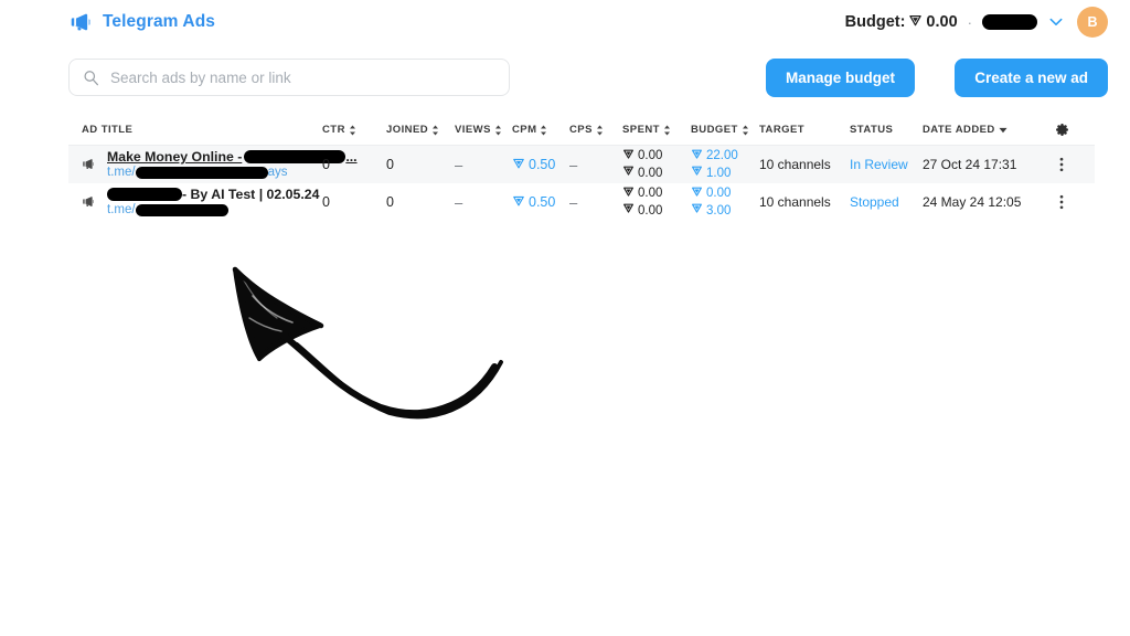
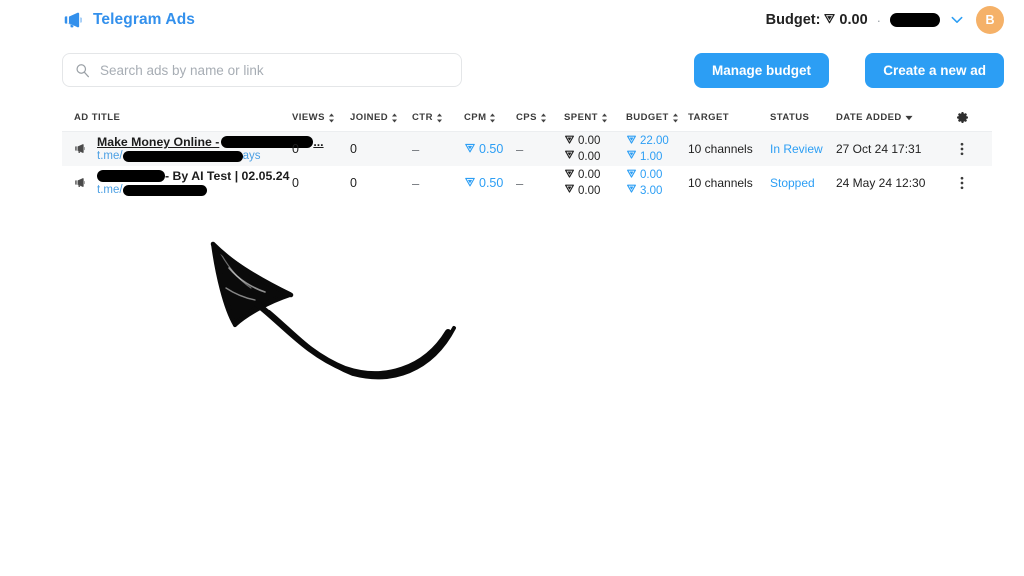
  Telegram Ads
  Budget:
  0.00
  ·
  B
  Search ads by name or link
  Manage budget
  Create a new ad
  AD TITLE
- CTR
+ VIEWS
  JOINED
- VIEWS
+ CTR
  CPM
  CPS
  SPENT
  BUDGET
  TARGET
  STATUS
  DATE ADDED
  Make Money Online -
  ...
  t.me/
  ays
  0
  0
  –
  0.50
  –
  0.00
  0.00
  22.00
  1.00
  10 channels
  In Review
  27 Oct 24 17:31
  - By AI Test | 02.05.24
  t.me/
  0
  0
  –
  0.50
  –
  0.00
  0.00
  0.00
  3.00
  10 channels
  Stopped
- 24 May 24 12:05
+ 24 May 24 12:30
